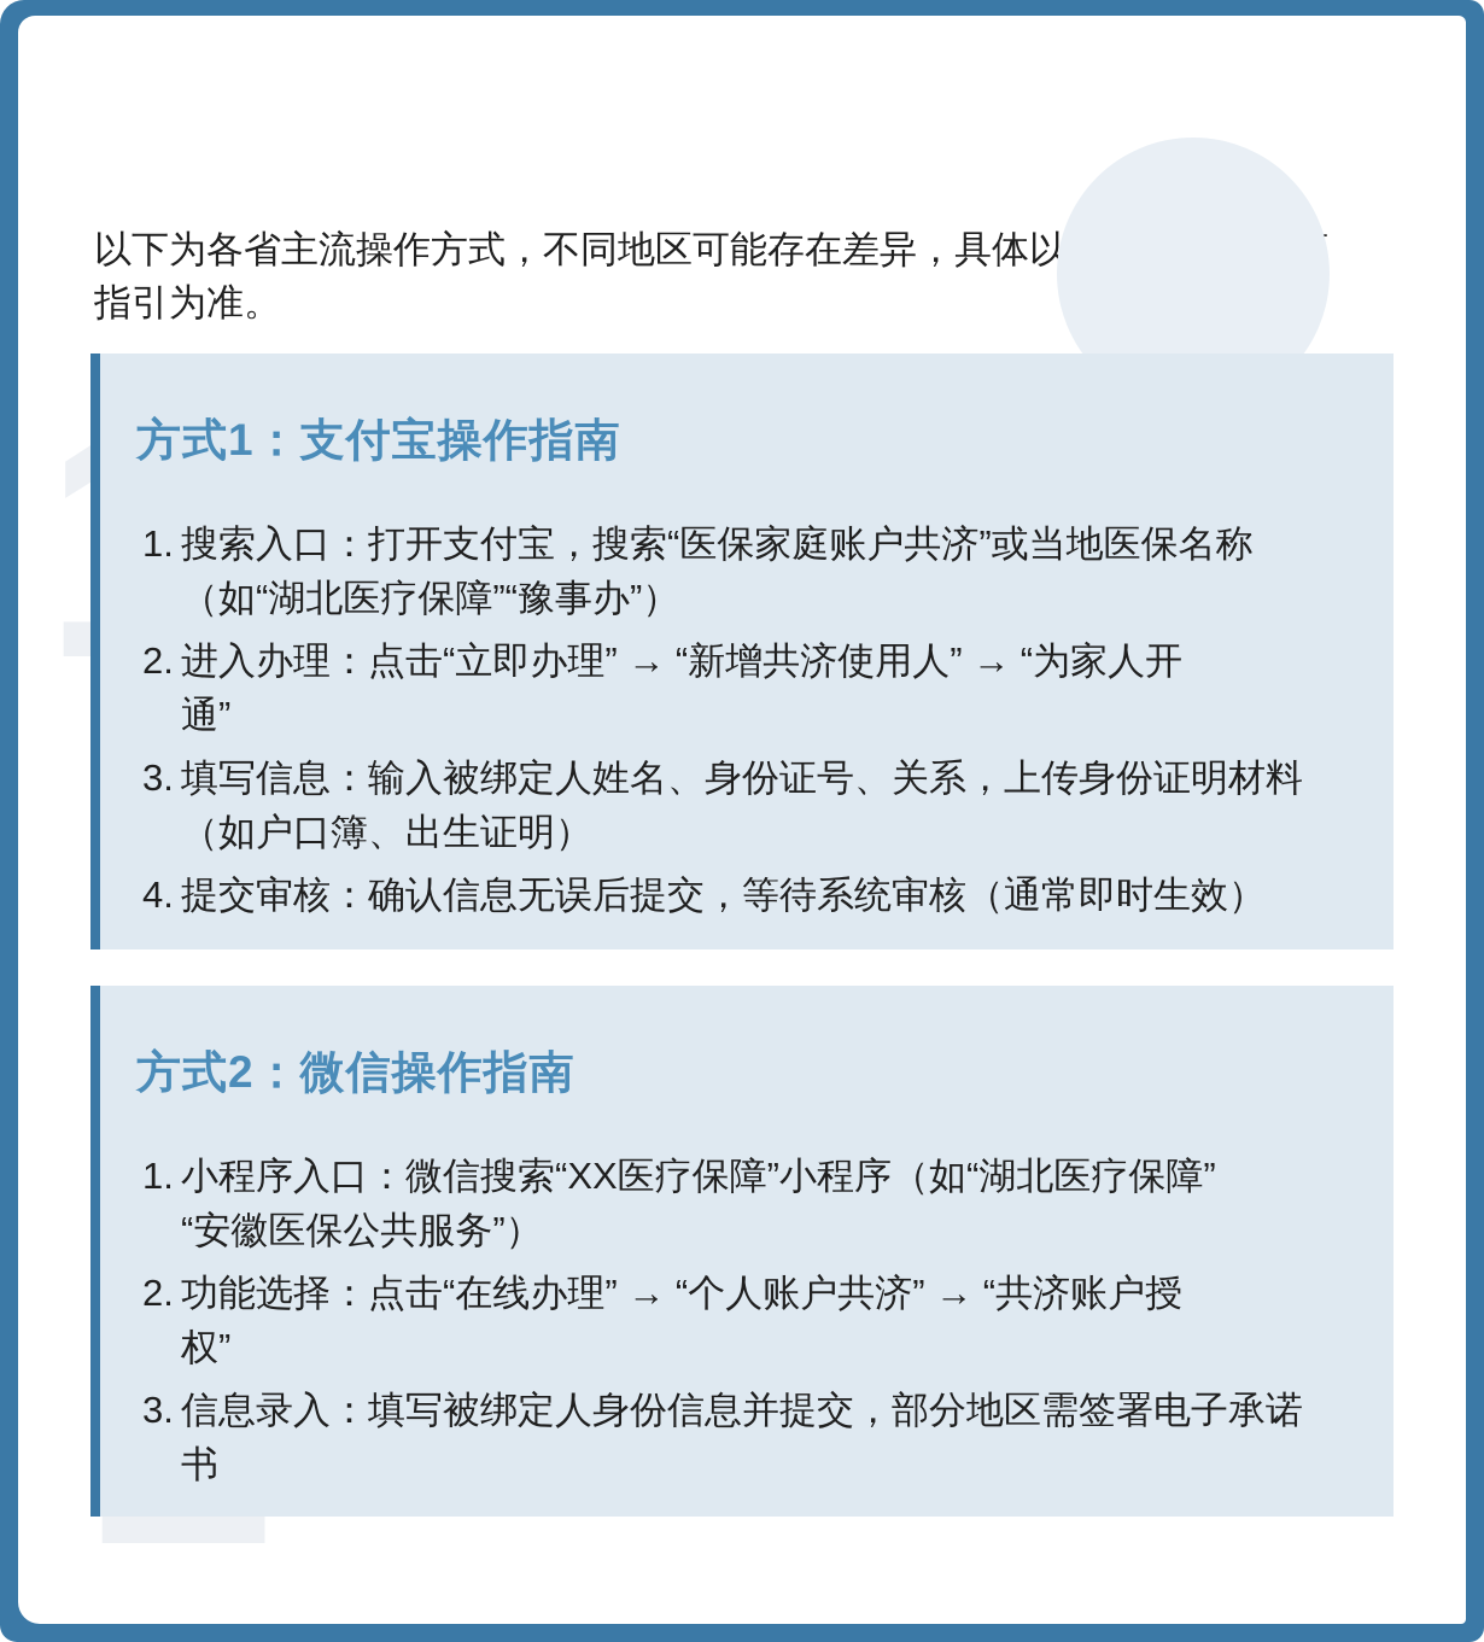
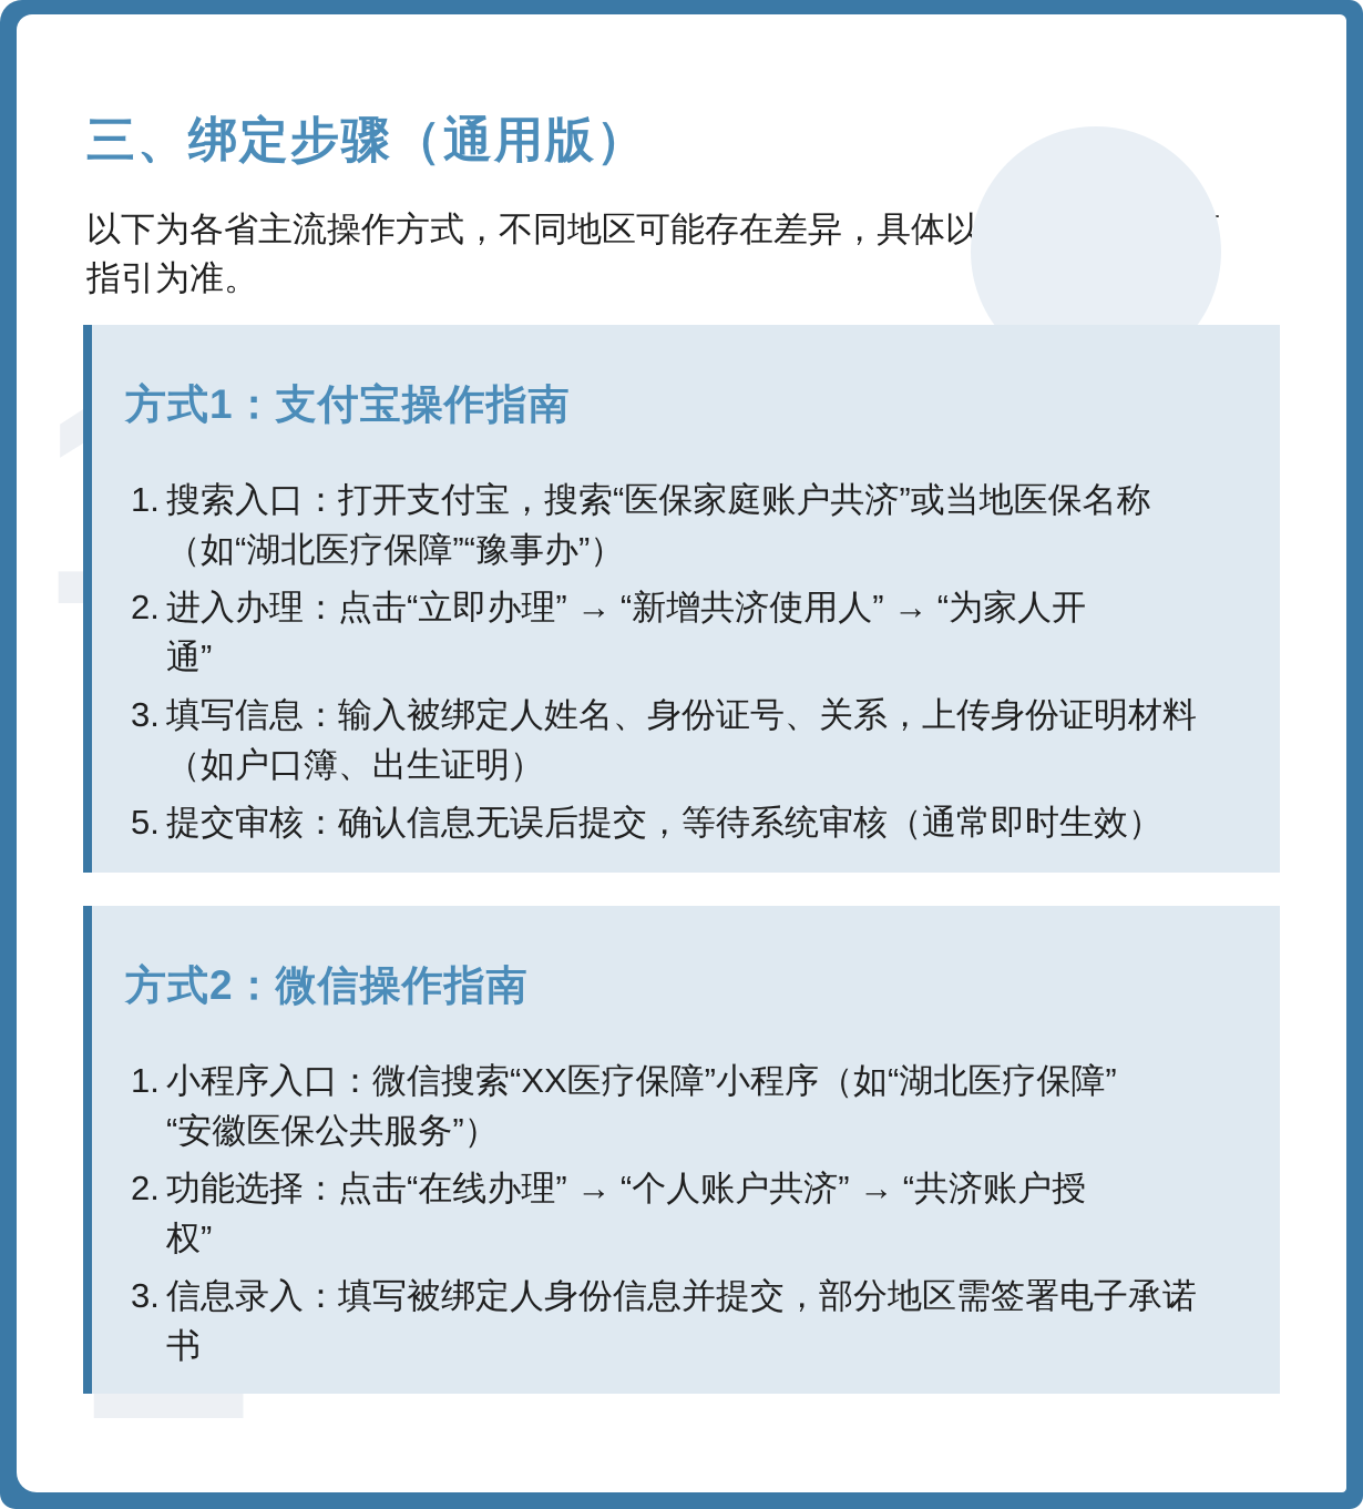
+ 三、绑定步骤（通用版）
  以下为各省主流操作方式，不同地区可能存在差异，具体以
  指引为准。
  方式1：支付宝操作指南
  1.
  搜索入口：打开支付宝，搜索“医保家庭账户共济”或当地医保名称
  （如“湖北医疗保障”“豫事办”）
  2.
  进入办理：点击“立即办理” → “新增共济使用人” → “为家人开
  通”
  3.
  填写信息：输入被绑定人姓名、身份证号、关系，上传身份证明材料
  （如户口簿、出生证明）
- 4.
+ 5.
  提交审核：确认信息无误后提交，等待系统审核（通常即时生效）
  方式2：微信操作指南
  1.
  小程序入口：微信搜索“XX医疗保障”小程序（如“湖北医疗保障”
  “安徽医保公共服务”）
  2.
  功能选择：点击“在线办理” → “个人账户共济” → “共济账户授
  权”
  3.
  信息录入：填写被绑定人身份信息并提交，部分地区需签署电子承诺
  书
